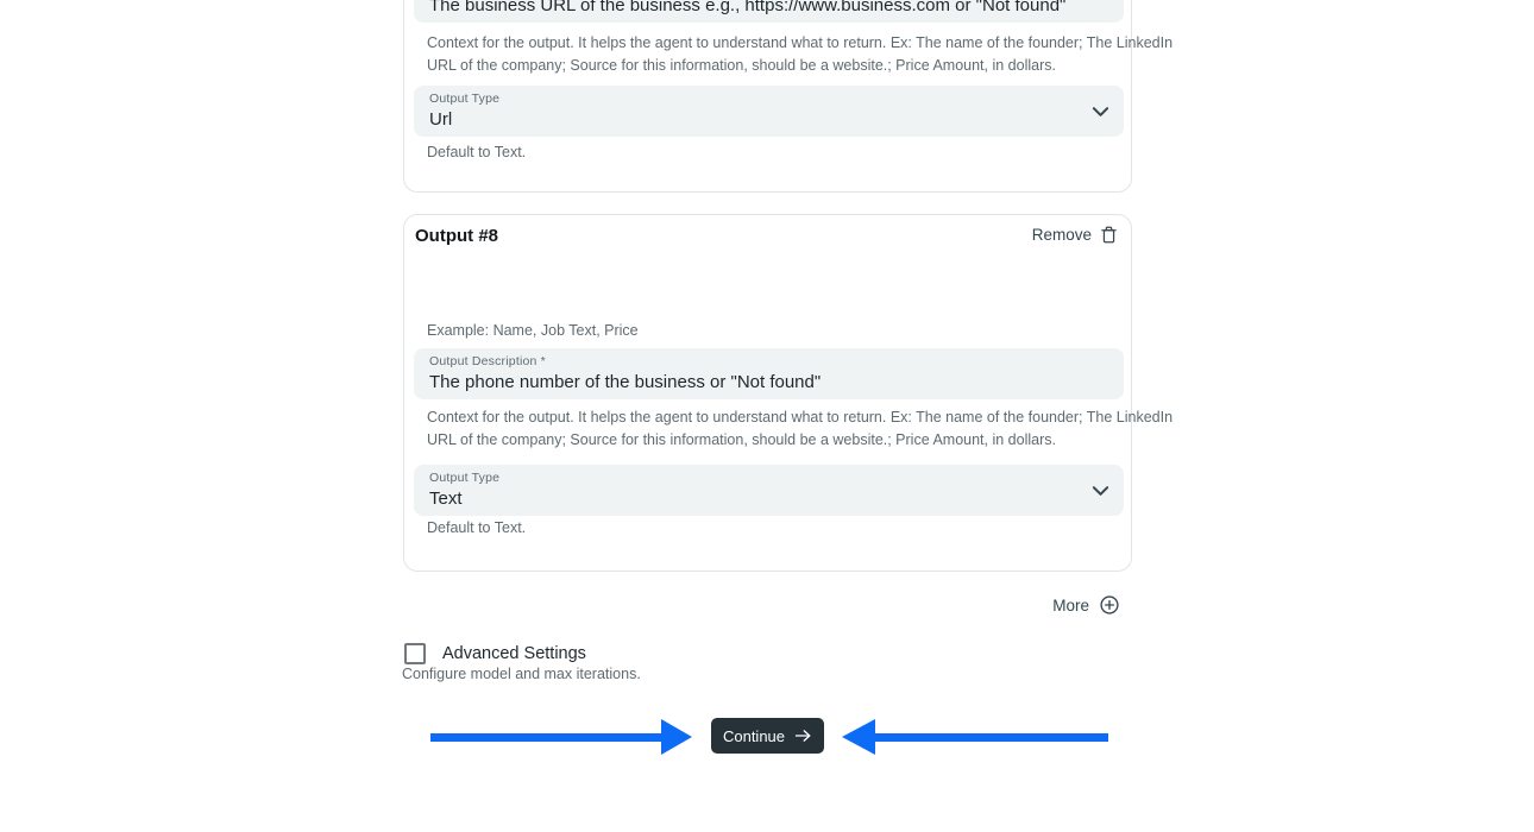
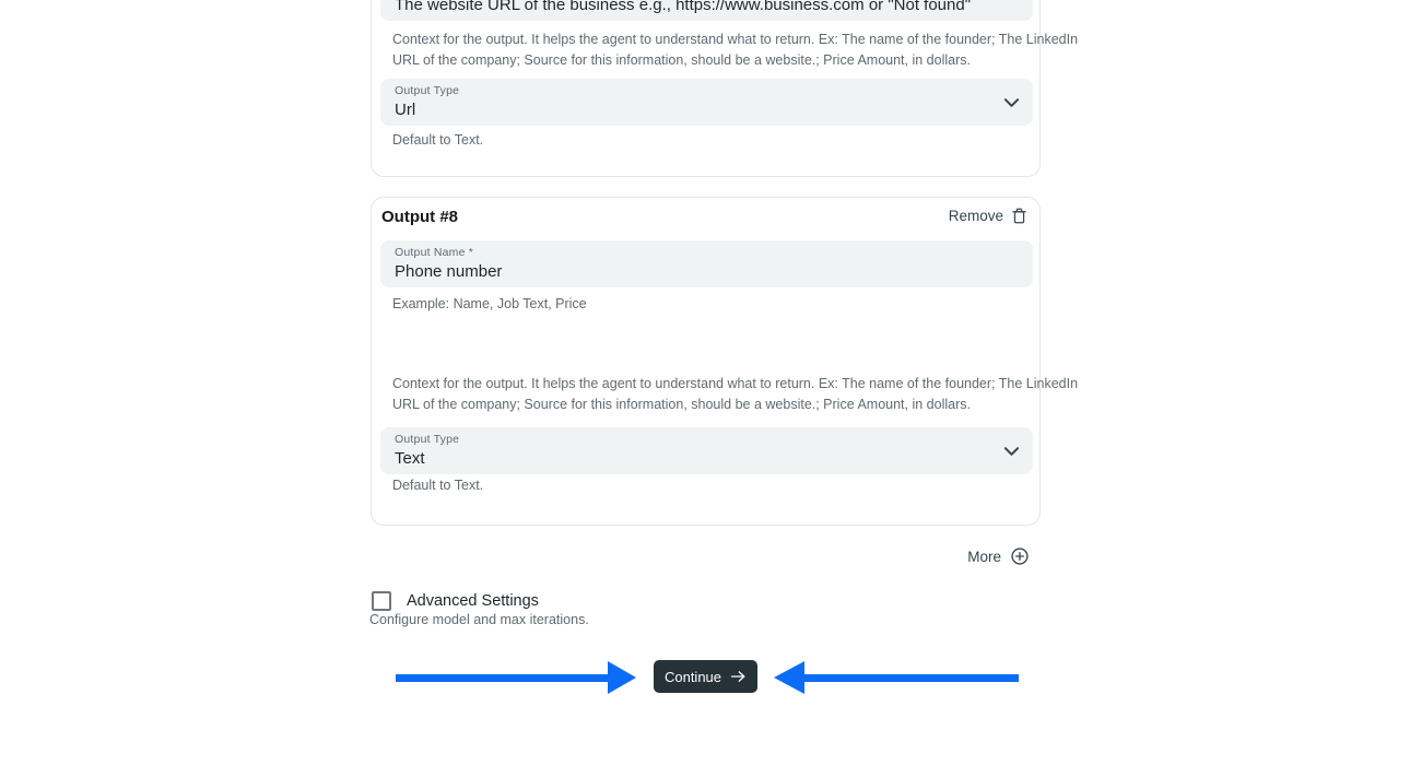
- The business URL of the business e.g., https://www.business.com or "Not found"
+ The website URL of the business e.g., https://www.business.com or "Not found"
  Context for the output. It helps the agent to understand what to return. Ex: The name of the founder; The LinkedIn
  URL of the company; Source for this information, should be a website.; Price Amount, in dollars.
  Output Type
  Url
  Default to Text.
  Output #8
  Remove
+ Output Name *
+ Phone number
  Example: Name, Job Text, Price
- Output Description *
- The phone number of the business or "Not found"
  Context for the output. It helps the agent to understand what to return. Ex: The name of the founder; The LinkedIn
  URL of the company; Source for this information, should be a website.; Price Amount, in dollars.
  Output Type
  Text
  Default to Text.
  More
  Advanced Settings
  Configure model and max iterations.
  Continue
